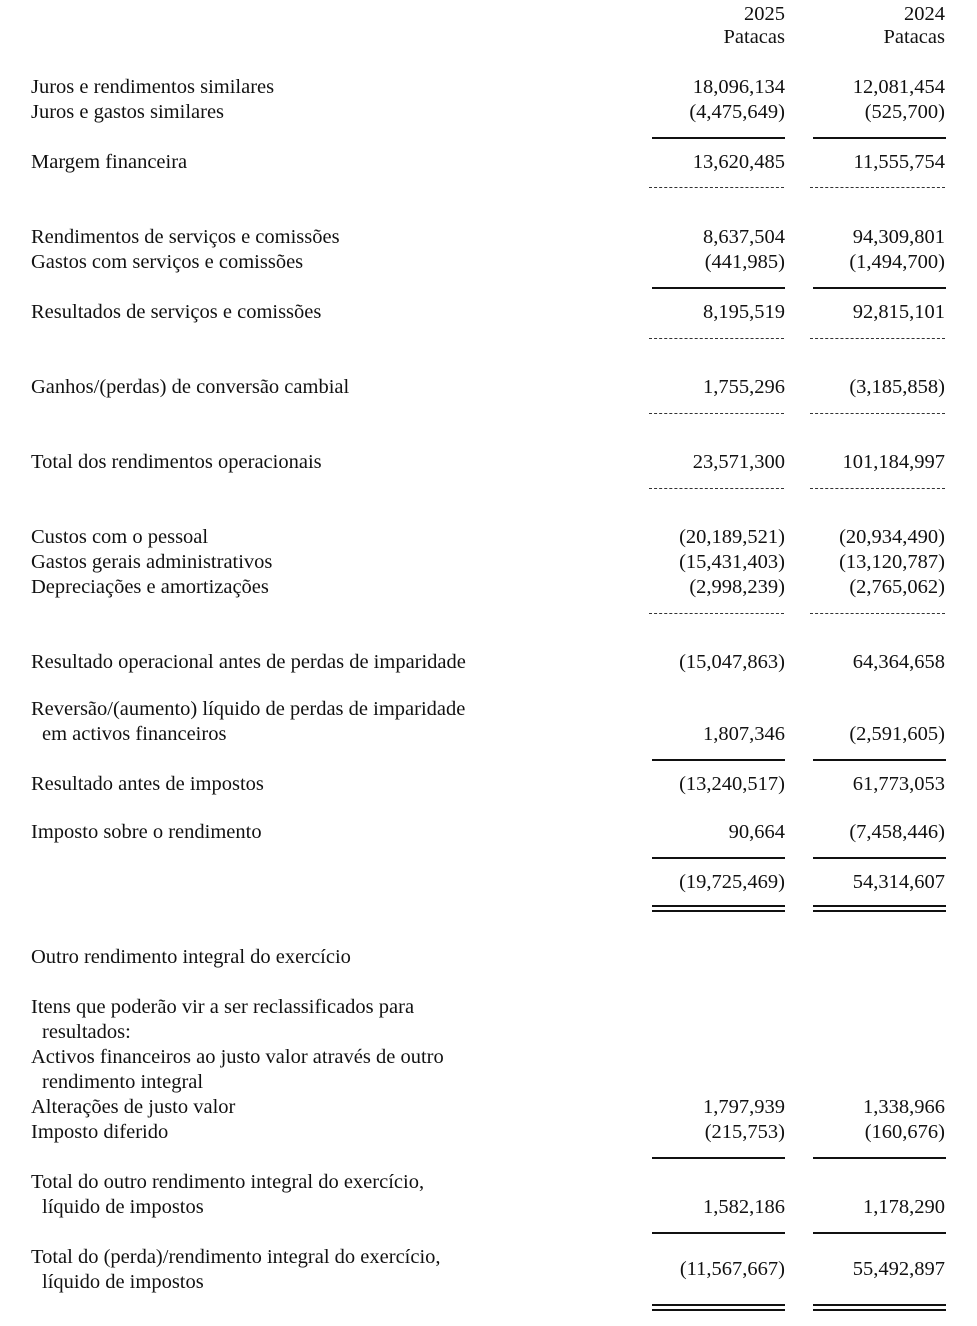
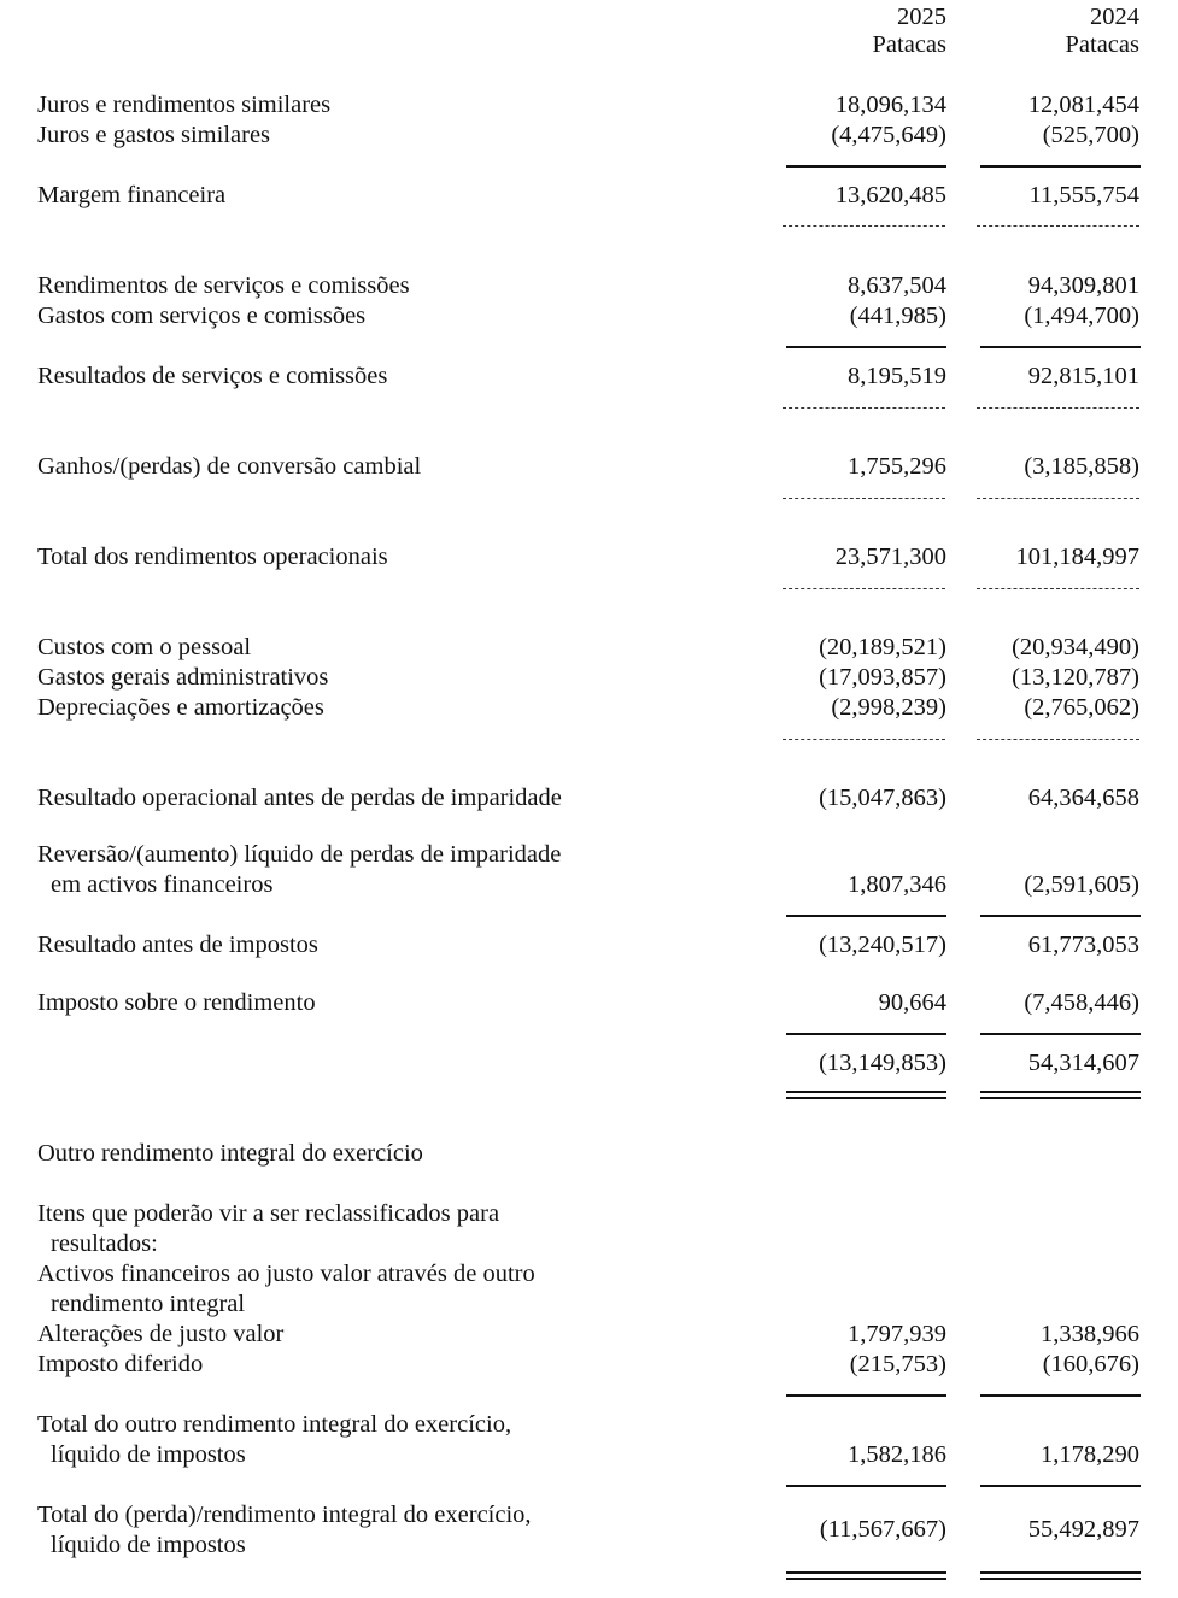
  2025
  2024
  Patacas
  Patacas
  Juros e rendimentos similares
  18,096,134
  12,081,454
  Juros e gastos similares
  (4,475,649)
  (525,700)
  Margem financeira
  13,620,485
  11,555,754
  Rendimentos de serviços e comissões
  8,637,504
  94,309,801
  Gastos com serviços e comissões
  (441,985)
  (1,494,700)
  Resultados de serviços e comissões
  8,195,519
  92,815,101
  Ganhos/(perdas) de conversão cambial
  1,755,296
  (3,185,858)
  Total dos rendimentos operacionais
  23,571,300
  101,184,997
  Custos com o pessoal
  (20,189,521)
  (20,934,490)
  Gastos gerais administrativos
- (15,431,403)
+ (17,093,857)
  (13,120,787)
  Depreciações e amortizações
  (2,998,239)
  (2,765,062)
  Resultado operacional antes de perdas de imparidade
  (15,047,863)
  64,364,658
  Reversão/(aumento) líquido de perdas de imparidade
  em activos financeiros
  1,807,346
  (2,591,605)
  Resultado antes de impostos
  (13,240,517)
  61,773,053
  Imposto sobre o rendimento
  90,664
  (7,458,446)
- (19,725,469)
+ (13,149,853)
  54,314,607
  Outro rendimento integral do exercício
  Itens que poderão vir a ser reclassificados para
  resultados:
  Activos financeiros ao justo valor através de outro
  rendimento integral
  Alterações de justo valor
  1,797,939
  1,338,966
  Imposto diferido
  (215,753)
  (160,676)
  Total do outro rendimento integral do exercício,
  líquido de impostos
  1,582,186
  1,178,290
  Total do (perda)/rendimento integral do exercício,
  líquido de impostos
  (11,567,667)
  55,492,897
